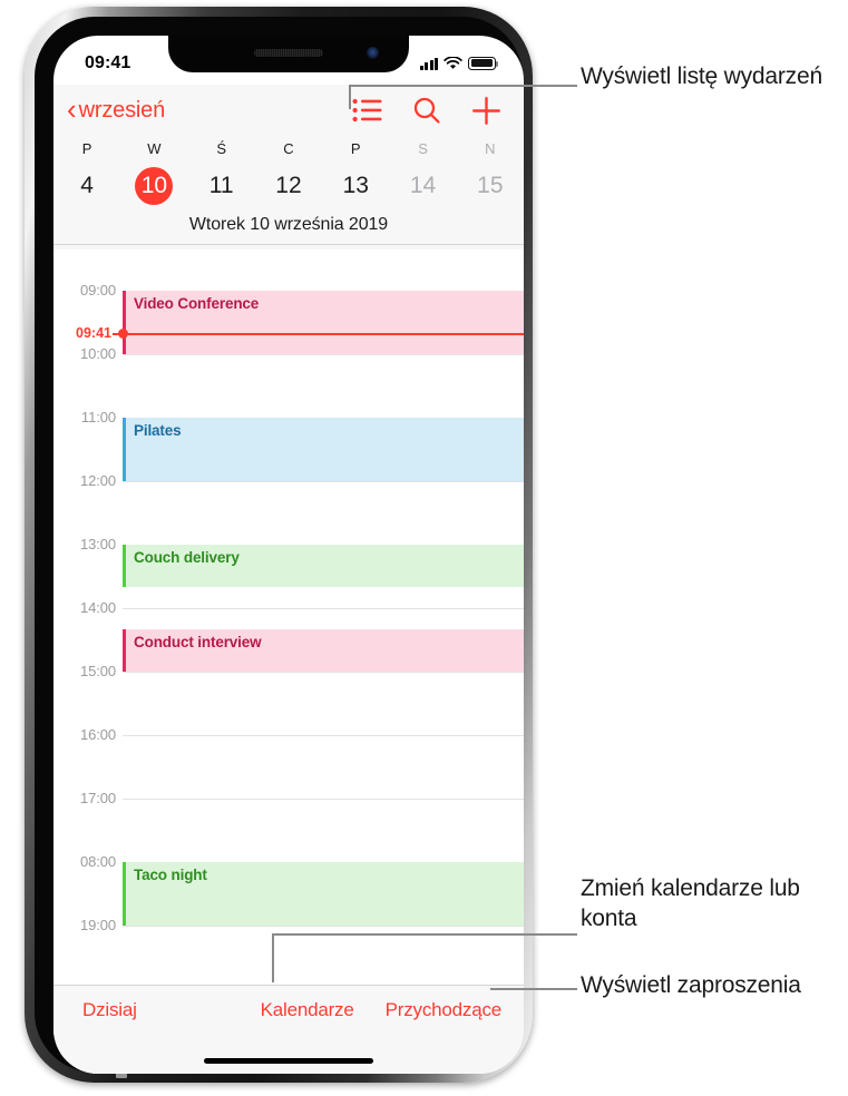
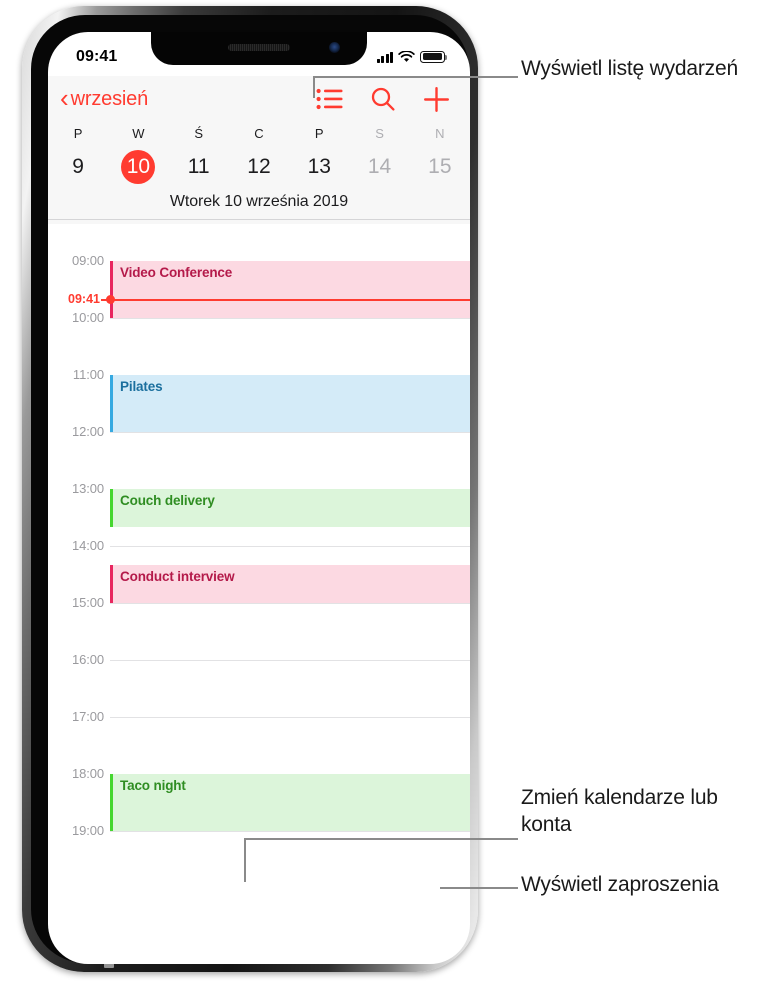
  09:41
  ‹
  wrzesień
  P
  W
  Ś
  C
  P
  S
  N
- 4
+ 9
  10
  11
  12
  13
  14
  15
  Wtorek 10 września 2019
  09:00
  10:00
  11:00
  12:00
  13:00
  14:00
  15:00
  16:00
  17:00
- 08:00
+ 18:00
  19:00
  Video Conference
  Pilates
  Couch delivery
  Conduct interview
  Taco night
  09:41
- Dzisiaj
- Kalendarze
- Przychodzące
  Wyświetl listę wydarzeń
  Zmień kalendarze lub konta
  Wyświetl zaproszenia
